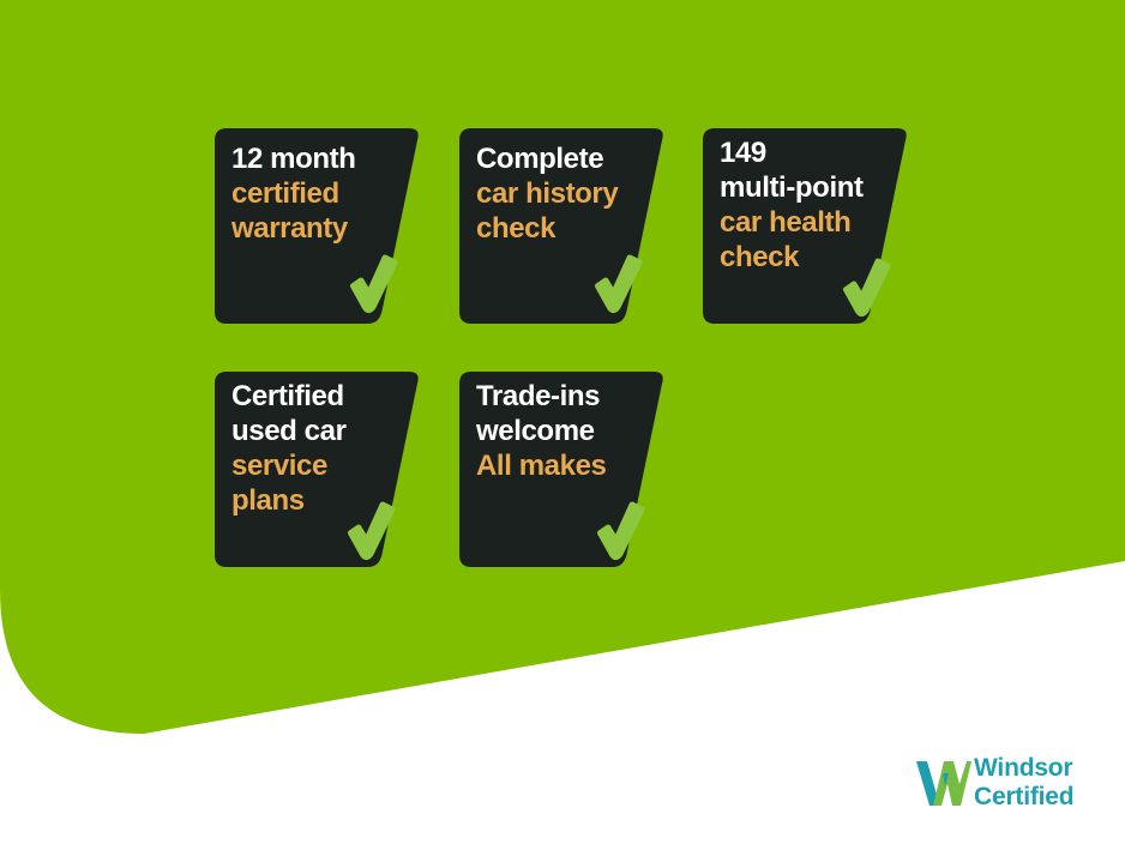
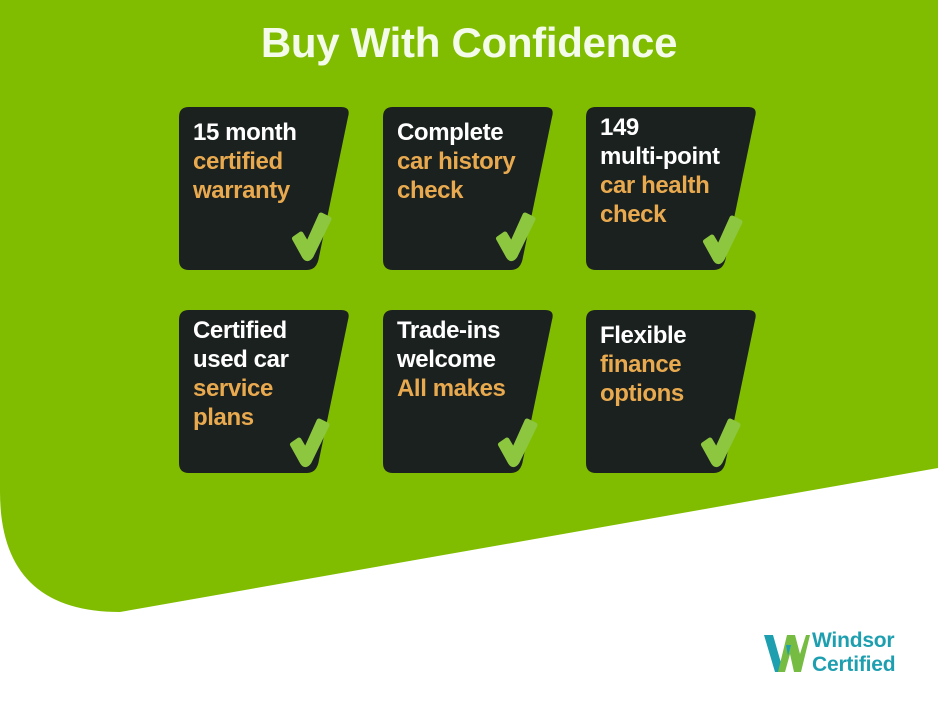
+ Buy With Confidence
- 12 month
+ 15 month
  certified
  warranty
  Complete
  car history
  check
  149
  multi-point
  car health
  check
  Certified
  used car
  service
  plans
  Trade-ins
  welcome
  All makes
+ Flexible
+ finance
+ options
  Windsor
  Certified
